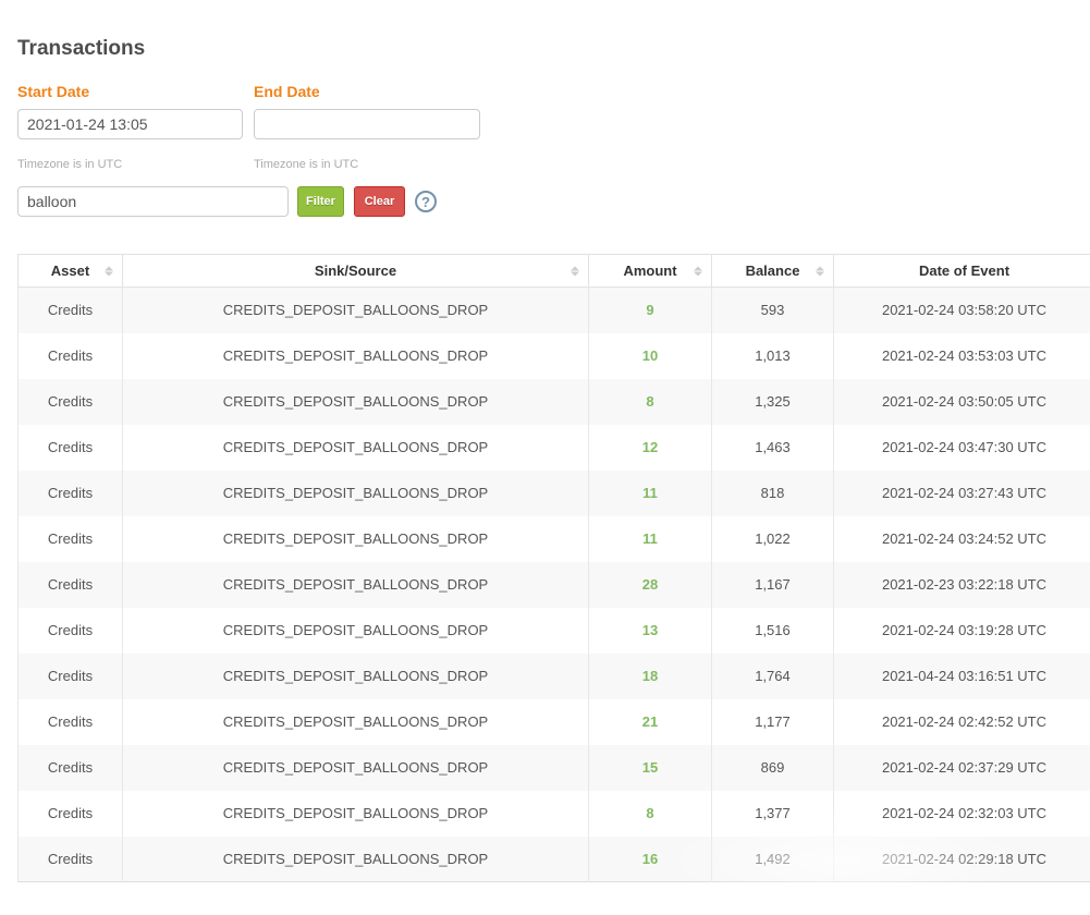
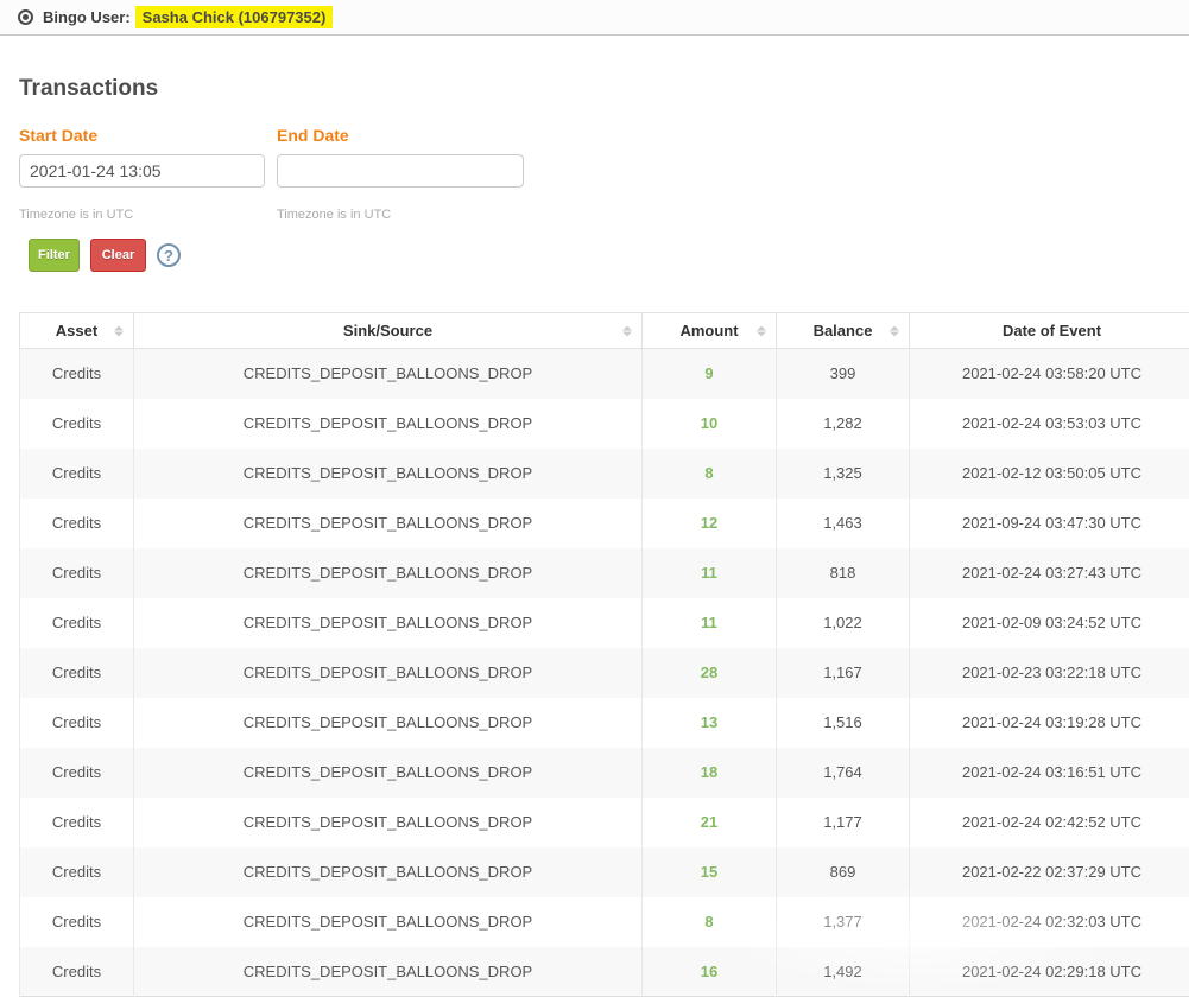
+ Bingo User:
+ Sasha Chick (106797352)
  Transactions
  Start Date
  2021-01-24 13:05
  Timezone is in UTC
  End Date
  Timezone is in UTC
- balloon
  Filter
  Clear
  ?
  Asset	Sink/Source	Amount	Balance	Date of Event
- Credits	CREDITS_DEPOSIT_BALLOONS_DROP	9	593	2021-02-24 03:58:20 UTC
+ Credits	CREDITS_DEPOSIT_BALLOONS_DROP	9	399	2021-02-24 03:58:20 UTC
- Credits	CREDITS_DEPOSIT_BALLOONS_DROP	10	1,013	2021-02-24 03:53:03 UTC
+ Credits	CREDITS_DEPOSIT_BALLOONS_DROP	10	1,282	2021-02-24 03:53:03 UTC
- Credits	CREDITS_DEPOSIT_BALLOONS_DROP	8	1,325	2021-02-24 03:50:05 UTC
+ Credits	CREDITS_DEPOSIT_BALLOONS_DROP	8	1,325	2021-02-12 03:50:05 UTC
- Credits	CREDITS_DEPOSIT_BALLOONS_DROP	12	1,463	2021-02-24 03:47:30 UTC
+ Credits	CREDITS_DEPOSIT_BALLOONS_DROP	12	1,463	2021-09-24 03:47:30 UTC
  Credits	CREDITS_DEPOSIT_BALLOONS_DROP	11	818	2021-02-24 03:27:43 UTC
- Credits	CREDITS_DEPOSIT_BALLOONS_DROP	11	1,022	2021-02-24 03:24:52 UTC
+ Credits	CREDITS_DEPOSIT_BALLOONS_DROP	11	1,022	2021-02-09 03:24:52 UTC
  Credits	CREDITS_DEPOSIT_BALLOONS_DROP	28	1,167	2021-02-23 03:22:18 UTC
  Credits	CREDITS_DEPOSIT_BALLOONS_DROP	13	1,516	2021-02-24 03:19:28 UTC
- Credits	CREDITS_DEPOSIT_BALLOONS_DROP	18	1,764	2021-04-24 03:16:51 UTC
+ Credits	CREDITS_DEPOSIT_BALLOONS_DROP	18	1,764	2021-02-24 03:16:51 UTC
  Credits	CREDITS_DEPOSIT_BALLOONS_DROP	21	1,177	2021-02-24 02:42:52 UTC
- Credits	CREDITS_DEPOSIT_BALLOONS_DROP	15	869	2021-02-24 02:37:29 UTC
+ Credits	CREDITS_DEPOSIT_BALLOONS_DROP	15	869	2021-02-22 02:37:29 UTC
